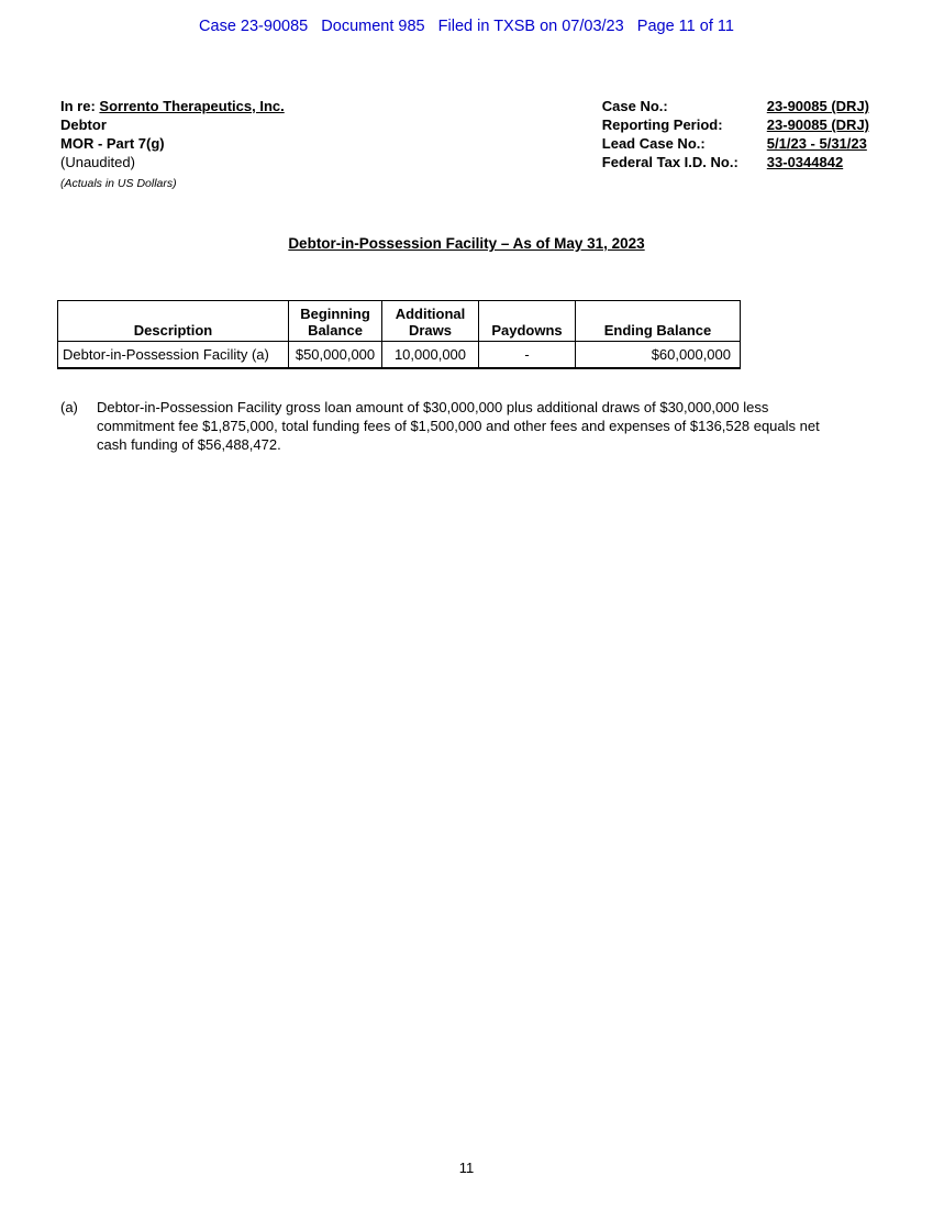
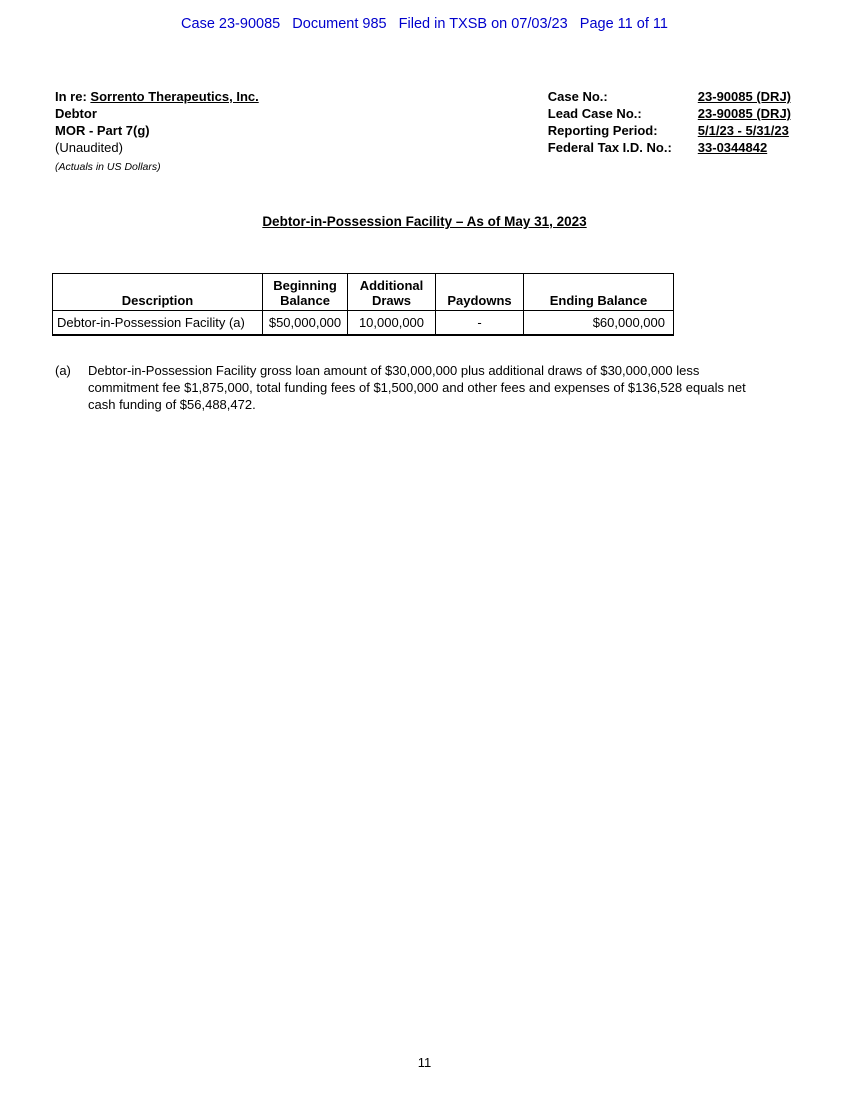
  Case 23-90085 Document 985 Filed in TXSB on 07/03/23 Page 11 of 11
  In re: Sorrento Therapeutics, Inc.
  Debtor
  MOR - Part 7(g)
  (Unaudited)
  (Actuals in US Dollars)
  Case No.:
  23-90085 (DRJ)
- Reporting Period:
+ Lead Case No.:
  23-90085 (DRJ)
- Lead Case No.:
+ Reporting Period:
  5/1/23 - 5/31/23
  Federal Tax I.D. No.:
  33-0344842
  Debtor-in-Possession Facility – As of May 31, 2023
  Description	Beginning Balance	Additional Draws	Paydowns	Ending Balance
  Debtor-in-Possession Facility (a)	$50,000,000	10,000,000	-	$60,000,000
  (a)
  Debtor-in-Possession Facility gross loan amount of $30,000,000 plus additional draws of $30,000,000 less commitment fee $1,875,000, total funding fees of $1,500,000 and other fees and expenses of $136,528 equals net cash funding of $56,488,472.
  11
